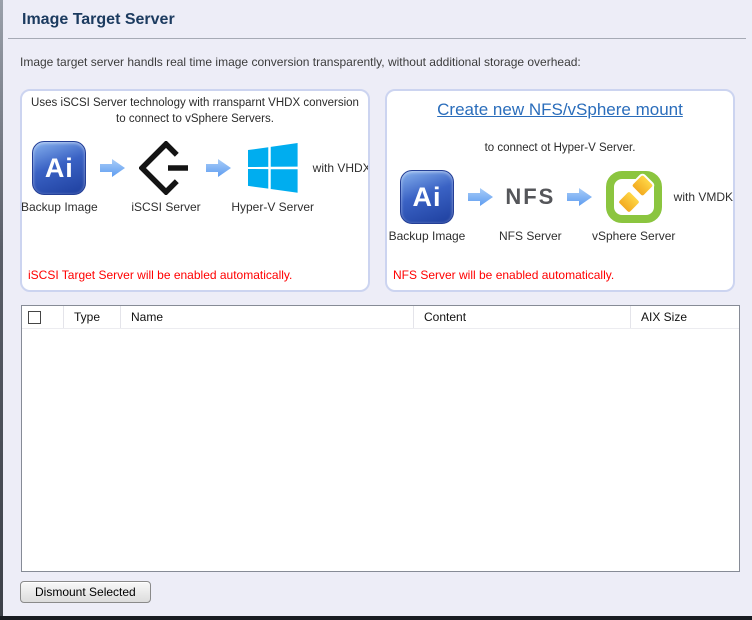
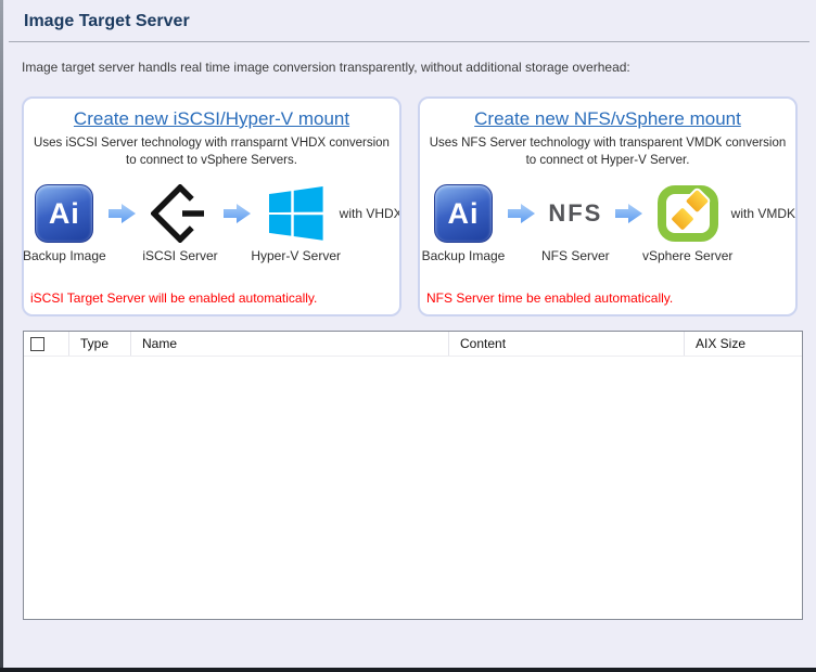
  Image Target Server
  Image target server handls real time image conversion transparently, without additional storage overhead:
+ Create new iSCSI/Hyper-V mount
  Uses iSCSI Server technology with rransparnt VHDX conversion
  to connect to vSphere Servers.
  Ai
  Backup Image
  iSCSI Server
  Hyper-V Server
  with VHDX
  iSCSI Target Server will be enabled automatically.
  Create new NFS/vSphere mount
+ Uses NFS Server technology with transparent VMDK conversion
  to connect ot Hyper-V Server.
  Ai
  Backup Image
  NFS
  NFS Server
  vSphere Server
  with VMDK
- NFS Server will be enabled automatically.
+ NFS Server time be enabled automatically.
  Type
  Name
  Content
  AIX Size
- Dismount Selected
